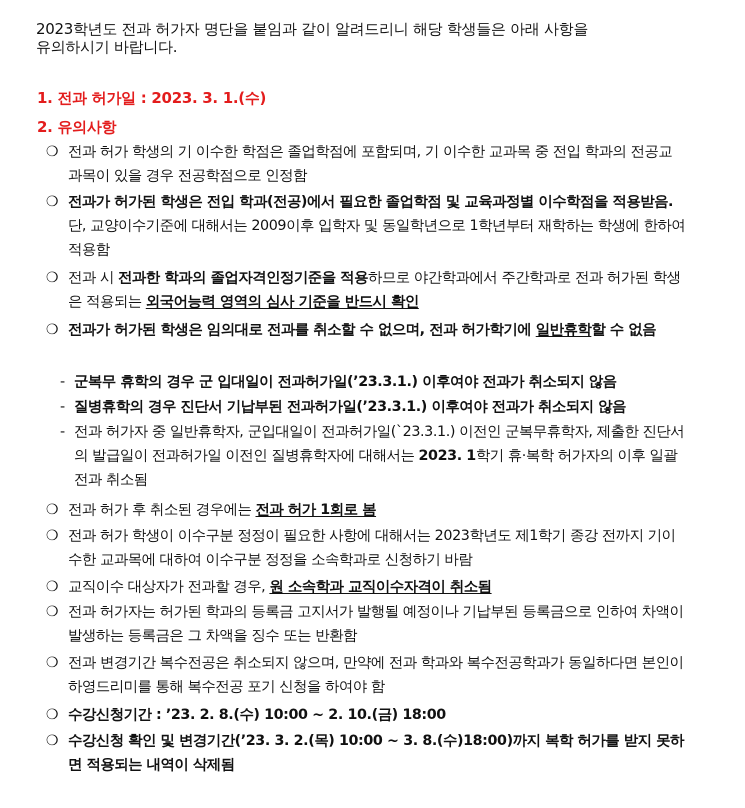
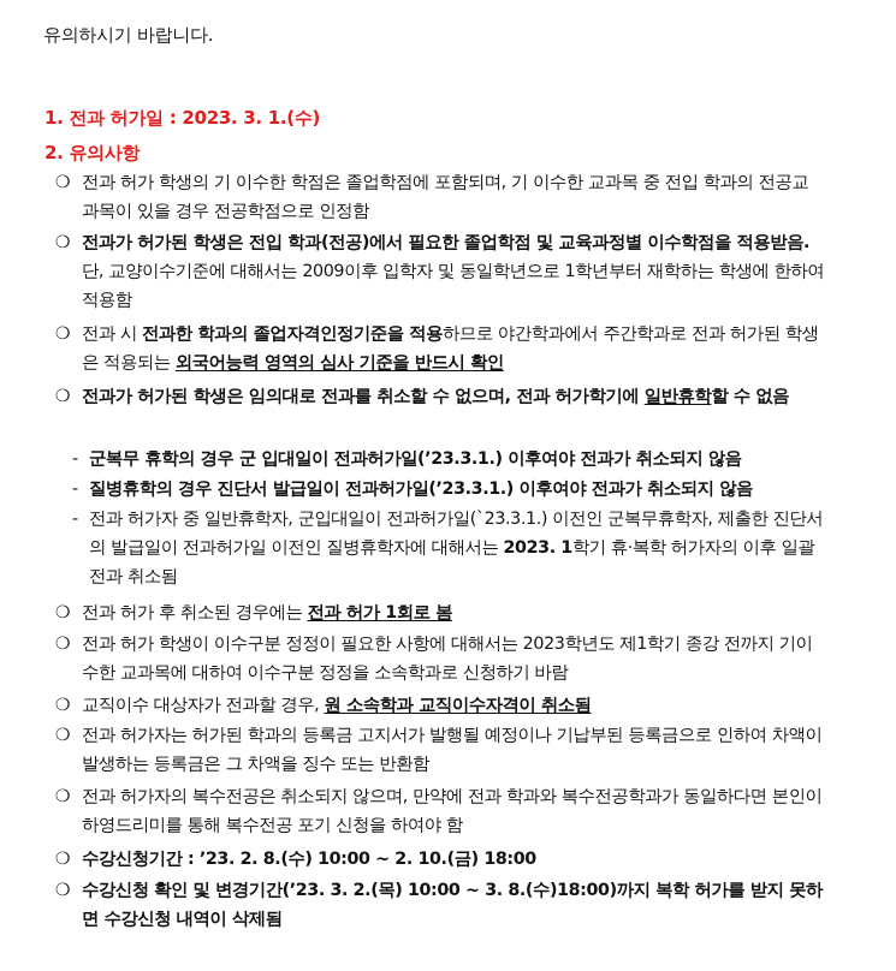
- 2023학년도 전과 허가자 명단을 붙임과 같이 알려드리니 해당 학생들은 아래 사항을
  유의하시기 바랍니다.
  1. 전과 허가일 : 2023. 3. 1.(수)
  2. 유의사항
  ❍
  전과 허가 학생의 기 이수한 학점은 졸업학점에 포함되며, 기 이수한 교과목 중 전입 학과의 전공교과목이 있을 경우 전공학점으로 인정함
  ❍
  전과가 허가된 학생은 전입 학과(전공)에서 필요한 졸업학점 및 교육과정별 이수학점을 적용받음. 단, 교양이수기준에 대해서는 2009이후 입학자 및 동일학년으로 1학년부터 재학하는 학생에 한하여 적용함
  ❍
  전과 시 전과한 학과의 졸업자격인정기준을 적용하므로 야간학과에서 주간학과로 전과 허가된 학생은 적용되는 외국어능력 영역의 심사 기준을 반드시 확인
  ❍
  전과가 허가된 학생은 임의대로 전과를 취소할 수 없으며, 전과 허가학기에 일반휴학할 수 없음
  -
  군복무 휴학의 경우 군 입대일이 전과허가일(’23.3.1.) 이후여야 전과가 취소되지 않음
  -
- 질병휴학의 경우 진단서 기납부된 전과허가일(’23.3.1.) 이후여야 전과가 취소되지 않음
+ 질병휴학의 경우 진단서 발급일이 전과허가일(’23.3.1.) 이후여야 전과가 취소되지 않음
  -
  전과 허가자 중 일반휴학자, 군입대일이 전과허가일(`23.3.1.) 이전인 군복무휴학자, 제출한 진단서의 발급일이 전과허가일 이전인 질병휴학자에 대해서는 2023. 1학기 휴·복학 허가자의 이후 일괄 전과 취소됨
  ❍
  전과 허가 후 취소된 경우에는 전과 허가 1회로 봄
  ❍
  전과 허가 학생이 이수구분 정정이 필요한 사항에 대해서는 2023학년도 제1학기 종강 전까지 기이수한 교과목에 대하여 이수구분 정정을 소속학과로 신청하기 바람
  ❍
  교직이수 대상자가 전과할 경우, 원 소속학과 교직이수자격이 취소됨
  ❍
  전과 허가자는 허가된 학과의 등록금 고지서가 발행될 예정이나 기납부된 등록금으로 인하여 차액이 발생하는 등록금은 그 차액을 징수 또는 반환함
  ❍
- 전과 변경기간 복수전공은 취소되지 않으며, 만약에 전과 학과와 복수전공학과가 동일하다면 본인이 하영드리미를 통해 복수전공 포기 신청을 하여야 함
+ 전과 허가자의 복수전공은 취소되지 않으며, 만약에 전과 학과와 복수전공학과가 동일하다면 본인이 하영드리미를 통해 복수전공 포기 신청을 하여야 함
  ❍
  수강신청기간 : ’23. 2. 8.(수) 10:00 ~ 2. 10.(금) 18:00
  ❍
- 수강신청 확인 및 변경기간(’23. 3. 2.(목) 10:00 ~ 3. 8.(수)18:00)까지 복학 허가를 받지 못하면 적용되는 내역이 삭제됨
+ 수강신청 확인 및 변경기간(’23. 3. 2.(목) 10:00 ~ 3. 8.(수)18:00)까지 복학 허가를 받지 못하면 수강신청 내역이 삭제됨
